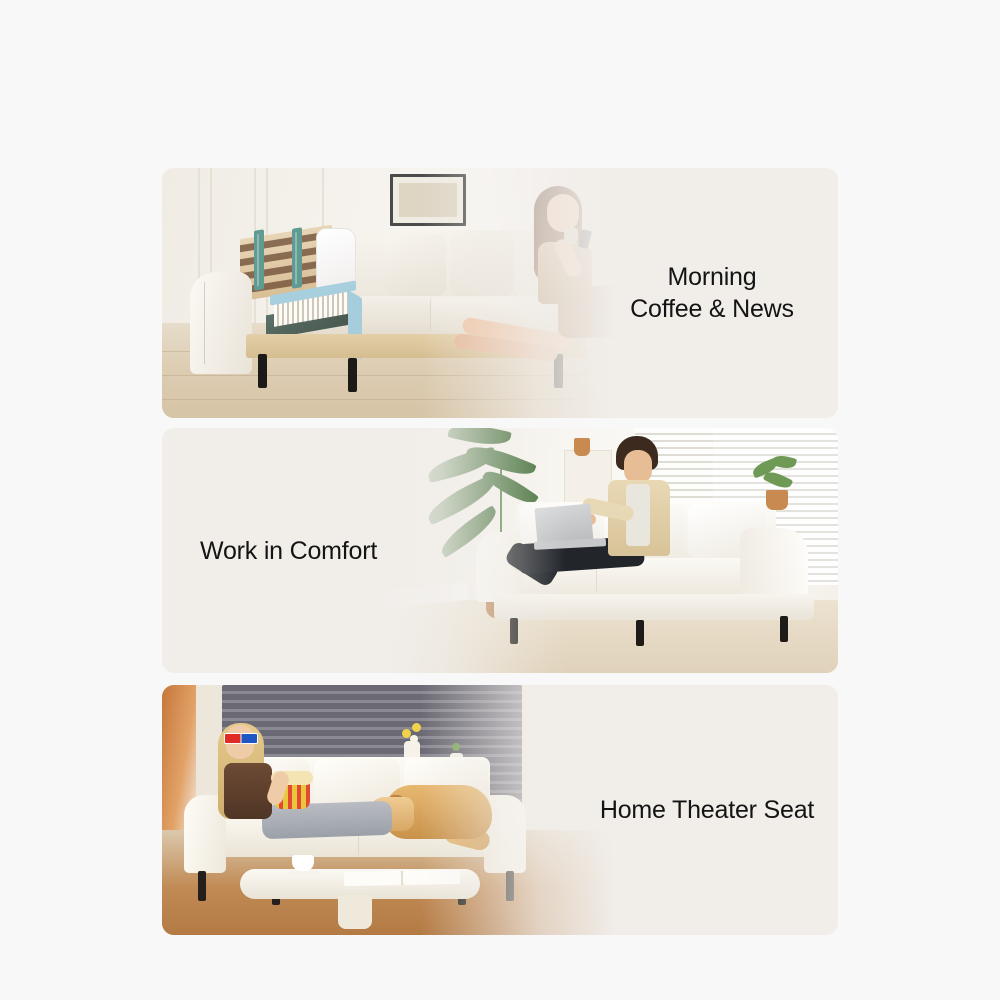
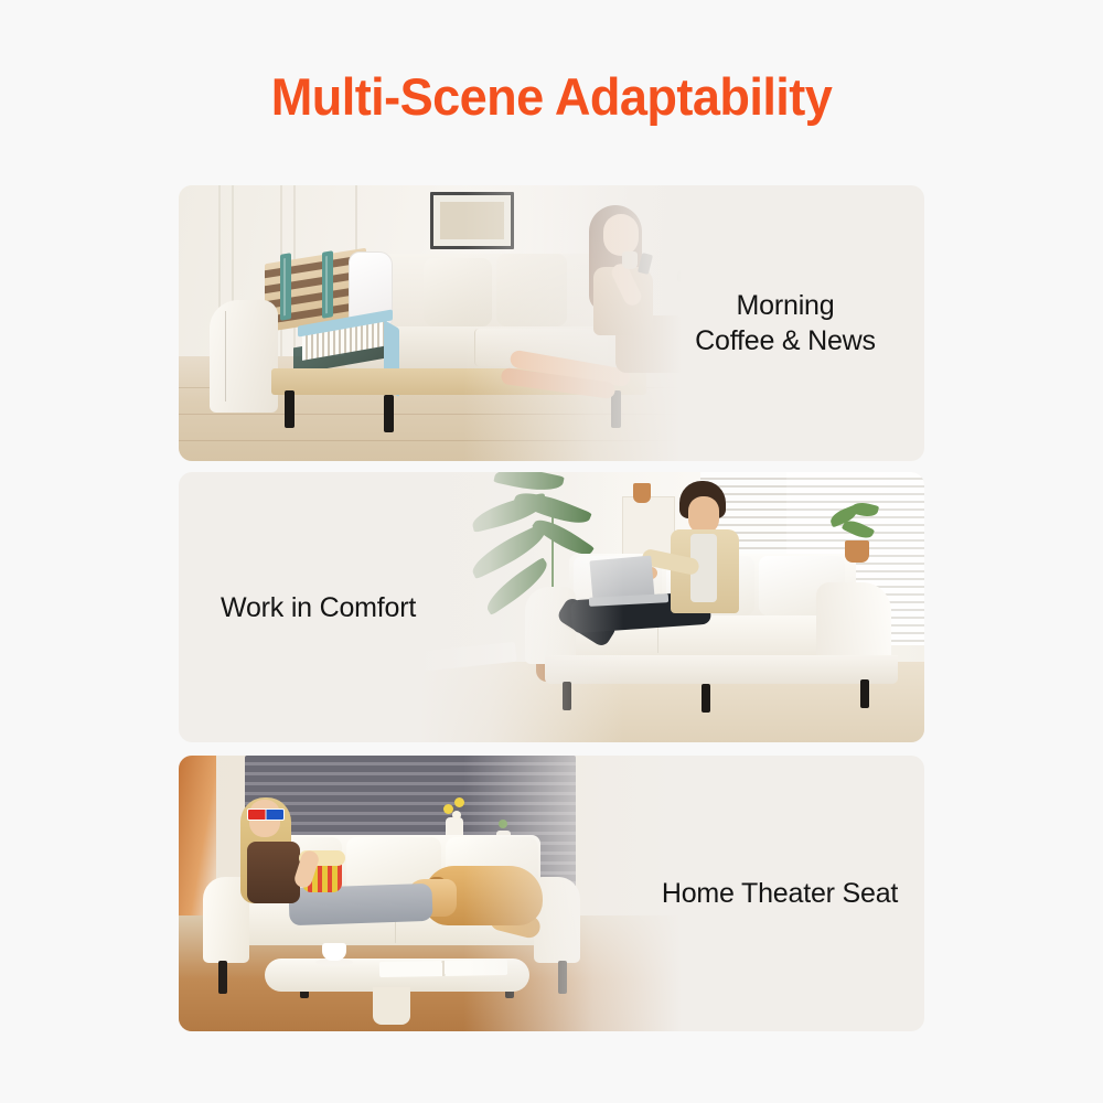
+ Multi-Scene Adaptability
  Morning
  Coffee & News
  Work in Comfort
  Home Theater Seat
